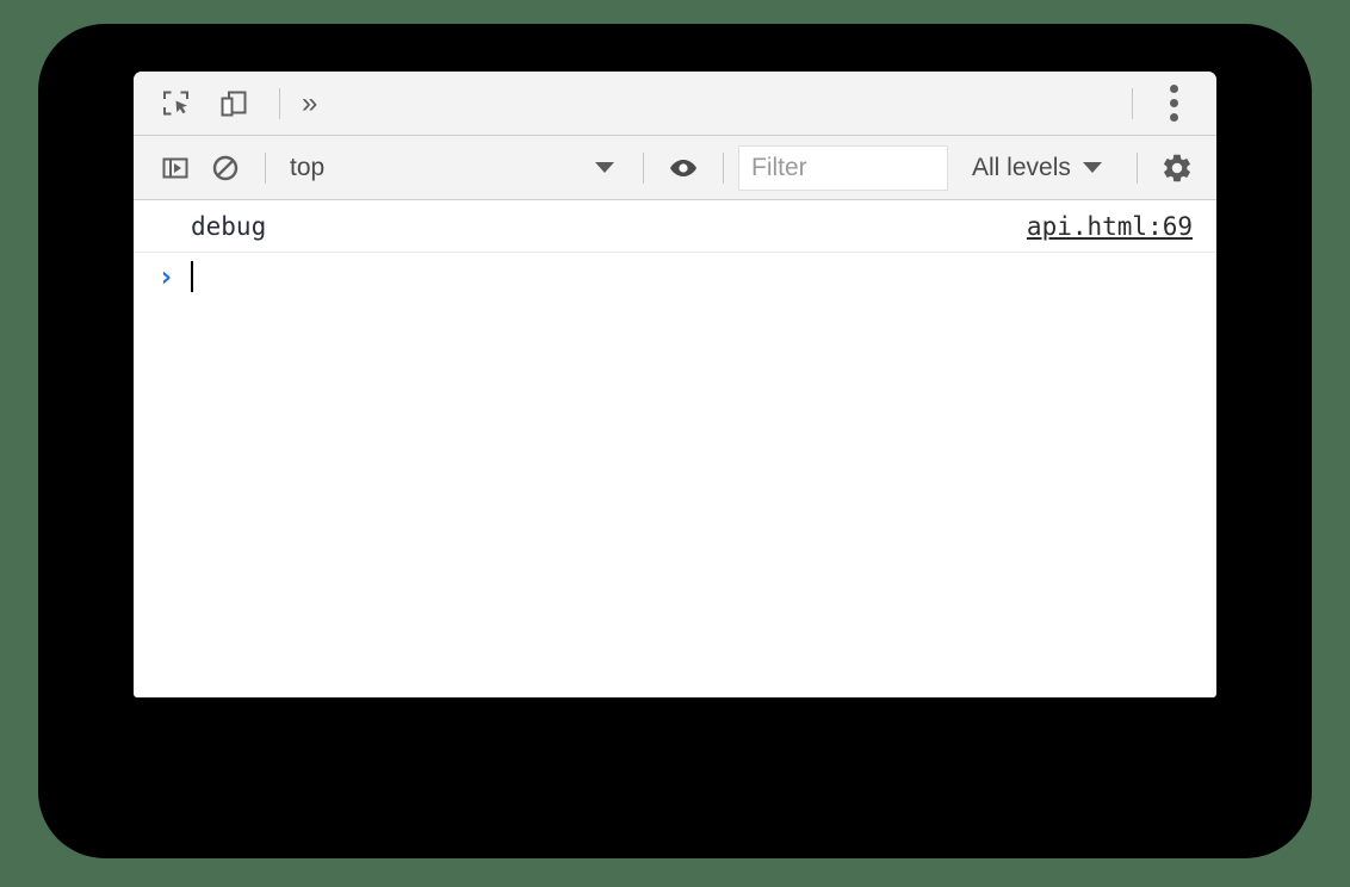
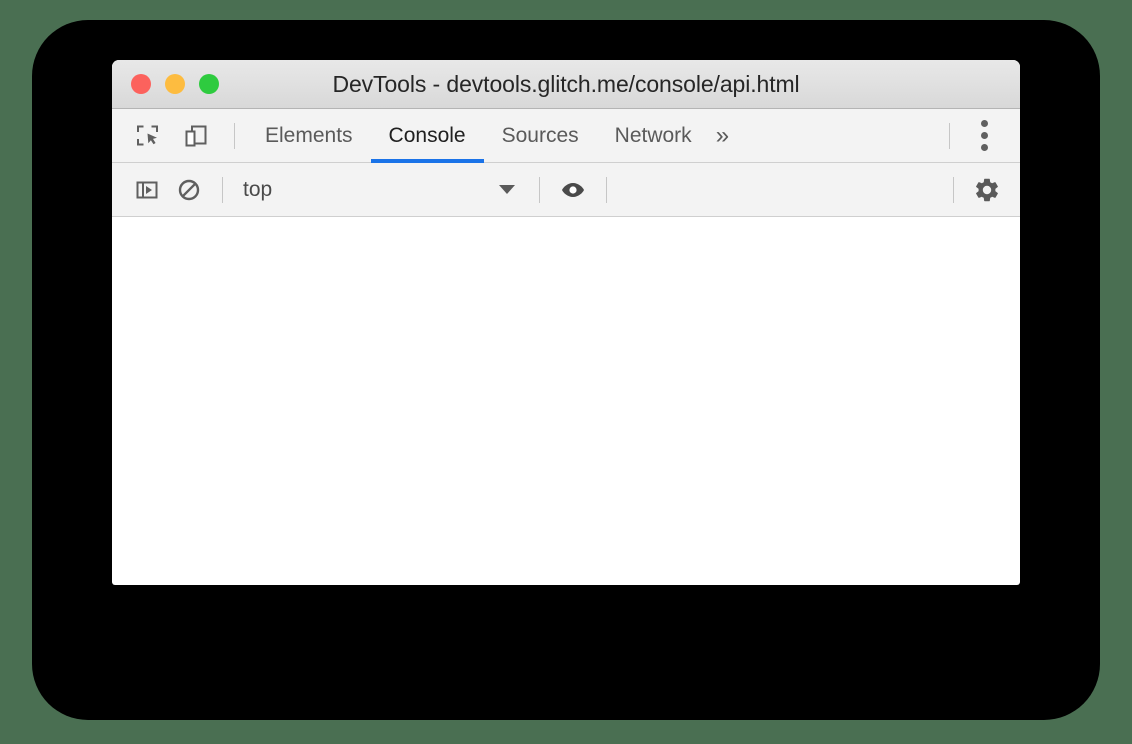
+ DevTools - devtools.glitch.me/console/api.html
+ Elements
+ Console
+ Sources
+ Network
  »
  top
- Filter
- All levels
- debug
- api.html:69
- ›
